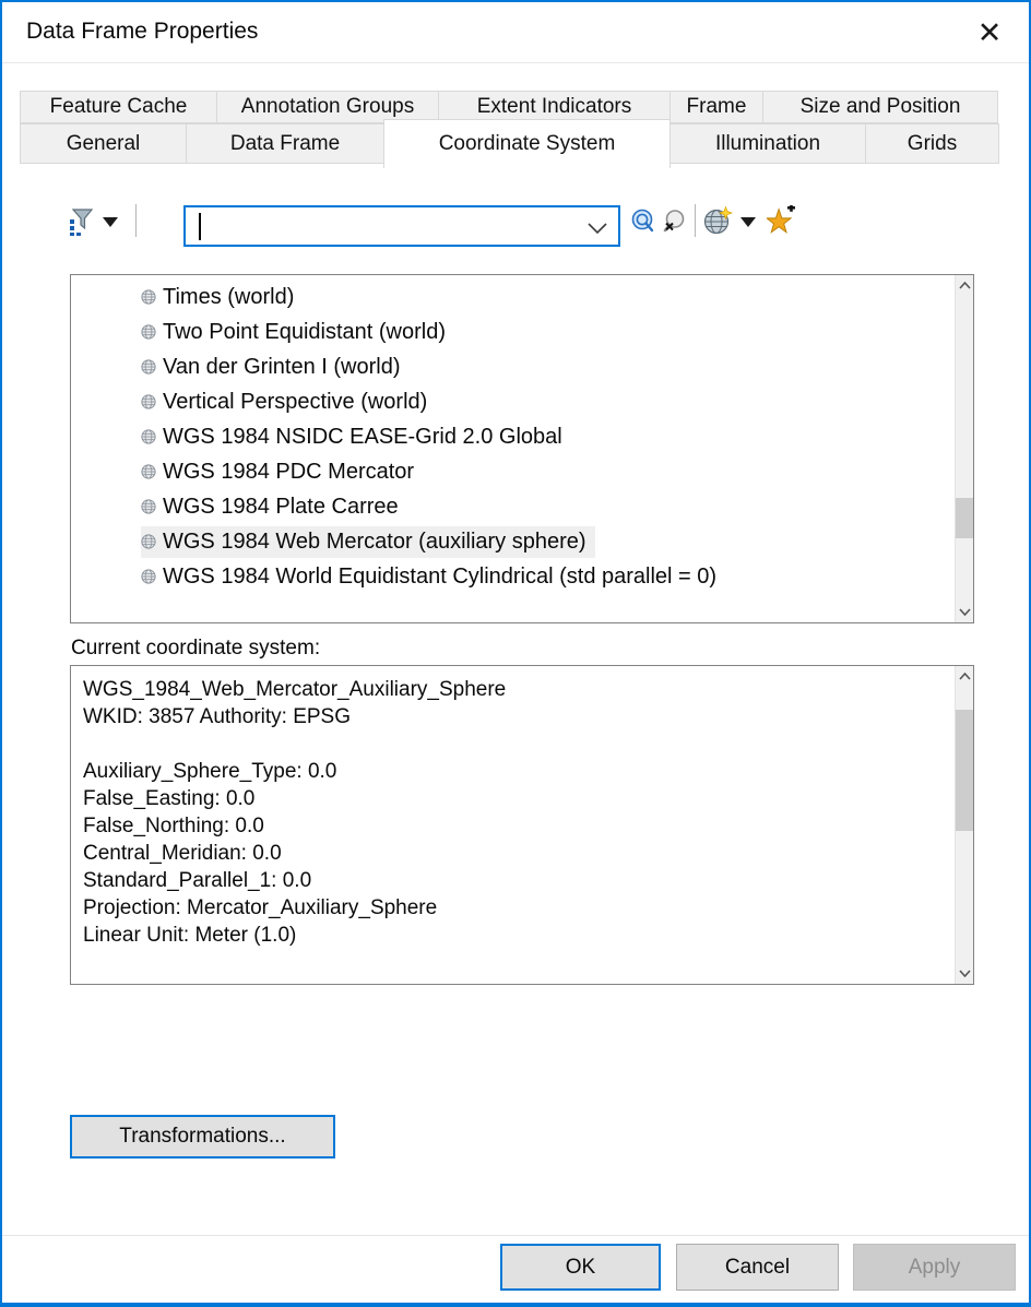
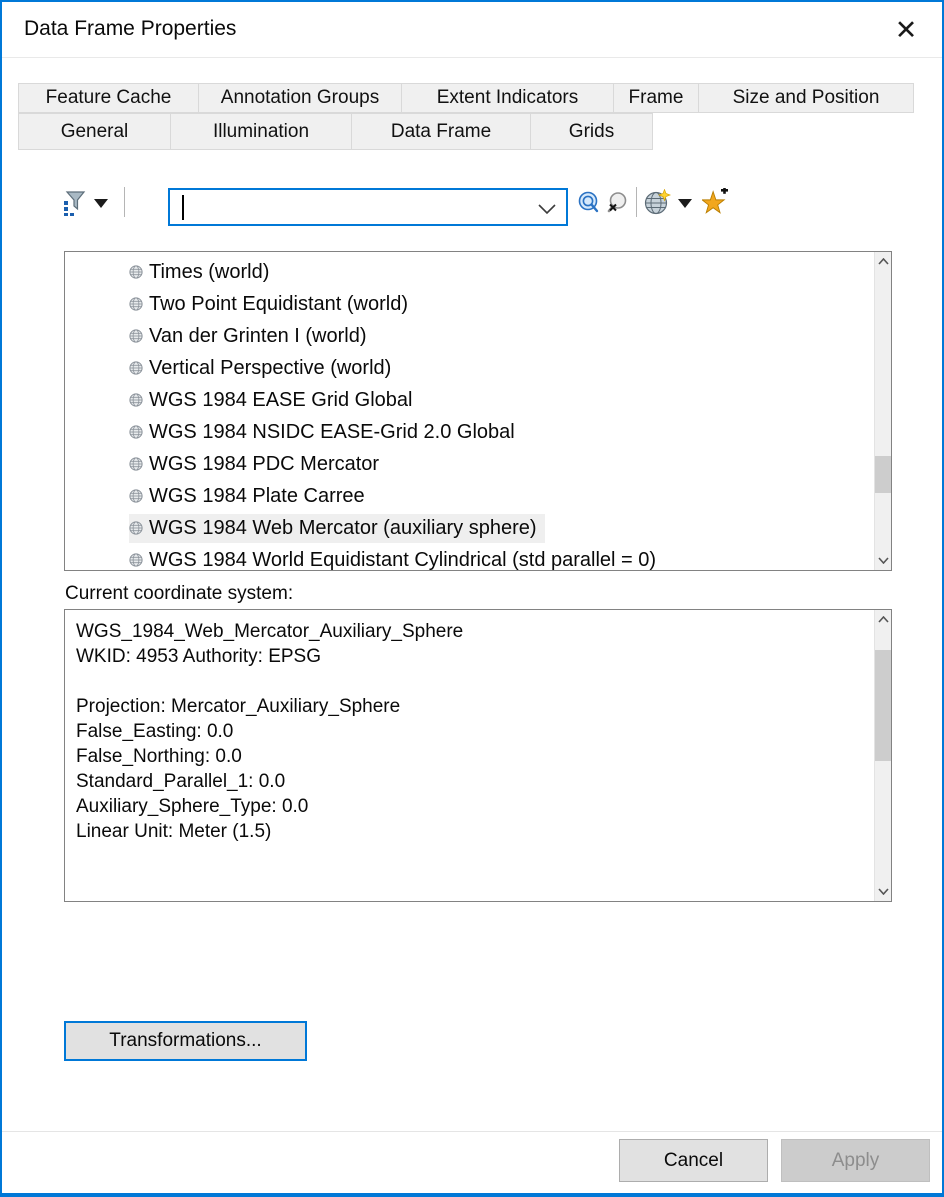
  Data Frame Properties
  ✕
  Feature Cache
  Annotation Groups
  Extent Indicators
  Frame
  Size and Position
  General
- Data Frame
+ Illumination
- Coordinate System
- Illumination
+ Data Frame
  Grids
  Times (world)
  Two Point Equidistant (world)
  Van der Grinten I (world)
  Vertical Perspective (world)
+ WGS 1984 EASE Grid Global
  WGS 1984 NSIDC EASE-Grid 2.0 Global
  WGS 1984 PDC Mercator
  WGS 1984 Plate Carree
  WGS 1984 Web Mercator (auxiliary sphere)
  WGS 1984 World Equidistant Cylindrical (std parallel = 0)
  Current coordinate system:
  WGS_1984_Web_Mercator_Auxiliary_Sphere
- WKID: 3857 Authority: EPSG
+ WKID: 4953 Authority: EPSG
- Auxiliary_Sphere_Type: 0.0
+ Projection: Mercator_Auxiliary_Sphere
  False_Easting: 0.0
  False_Northing: 0.0
- Central_Meridian: 0.0
  Standard_Parallel_1: 0.0
- Projection: Mercator_Auxiliary_Sphere
+ Auxiliary_Sphere_Type: 0.0
- Linear Unit: Meter (1.0)
+ Linear Unit: Meter (1.5)
  Transformations...
- OK
  Cancel
  Apply
